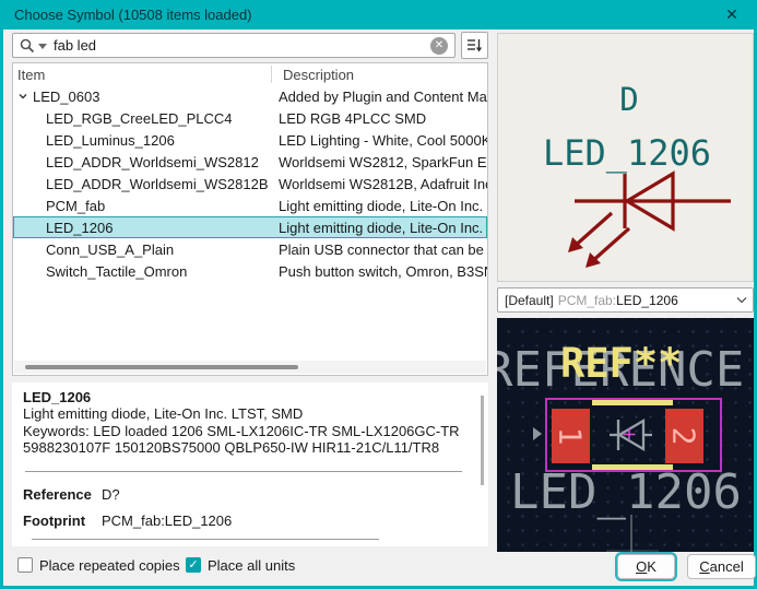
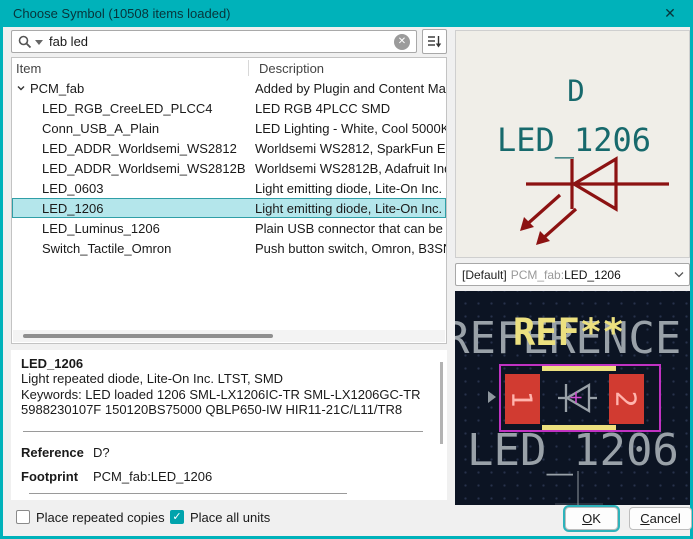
  Choose Symbol (10508 items loaded)
  ✕
  fab led
  ✕
  Item
  Description
- LED_0603
+ PCM_fab
  Added by Plugin and Content Ma
  LED_RGB_CreeLED_PLCC4
  LED RGB 4PLCC SMD
- LED_Luminus_1206
+ Conn_USB_A_Plain
  LED Lighting - White, Cool 5000K
  LED_ADDR_Worldsemi_WS2812
  Worldsemi WS2812, SparkFun E
  LED_ADDR_Worldsemi_WS2812B
  Worldsemi WS2812B, Adafruit In
- PCM_fab
+ LED_0603
  Light emitting diode, Lite-On Inc.
  LED_1206
  Light emitting diode, Lite-On Inc.
- Conn_USB_A_Plain
+ LED_Luminus_1206
  Plain USB connector that can be
  Switch_Tactile_Omron
  Push button switch, Omron, B3S
  LED_1206
- Light emitting diode, Lite-On Inc. LTST, SMD
+ Light repeated diode, Lite-On Inc. LTST, SMD
  Keywords: LED loaded 1206 SML-LX1206IC-TR SML-LX1206GC-TR
  5988230107F 150120BS75000 QBLP650-IW HIR11-21C/L11/TR8
  Reference
  D?
  Footprint
  PCM_fab:LED_1206
  D
  LED_1206
  [Default]
  PCM_fab:
  LED_1206
  REFERENCE
  REF**
  LED_1206
  Place repeated copies
  ✓
  Place all units
  O
  K
  C
  ancel
